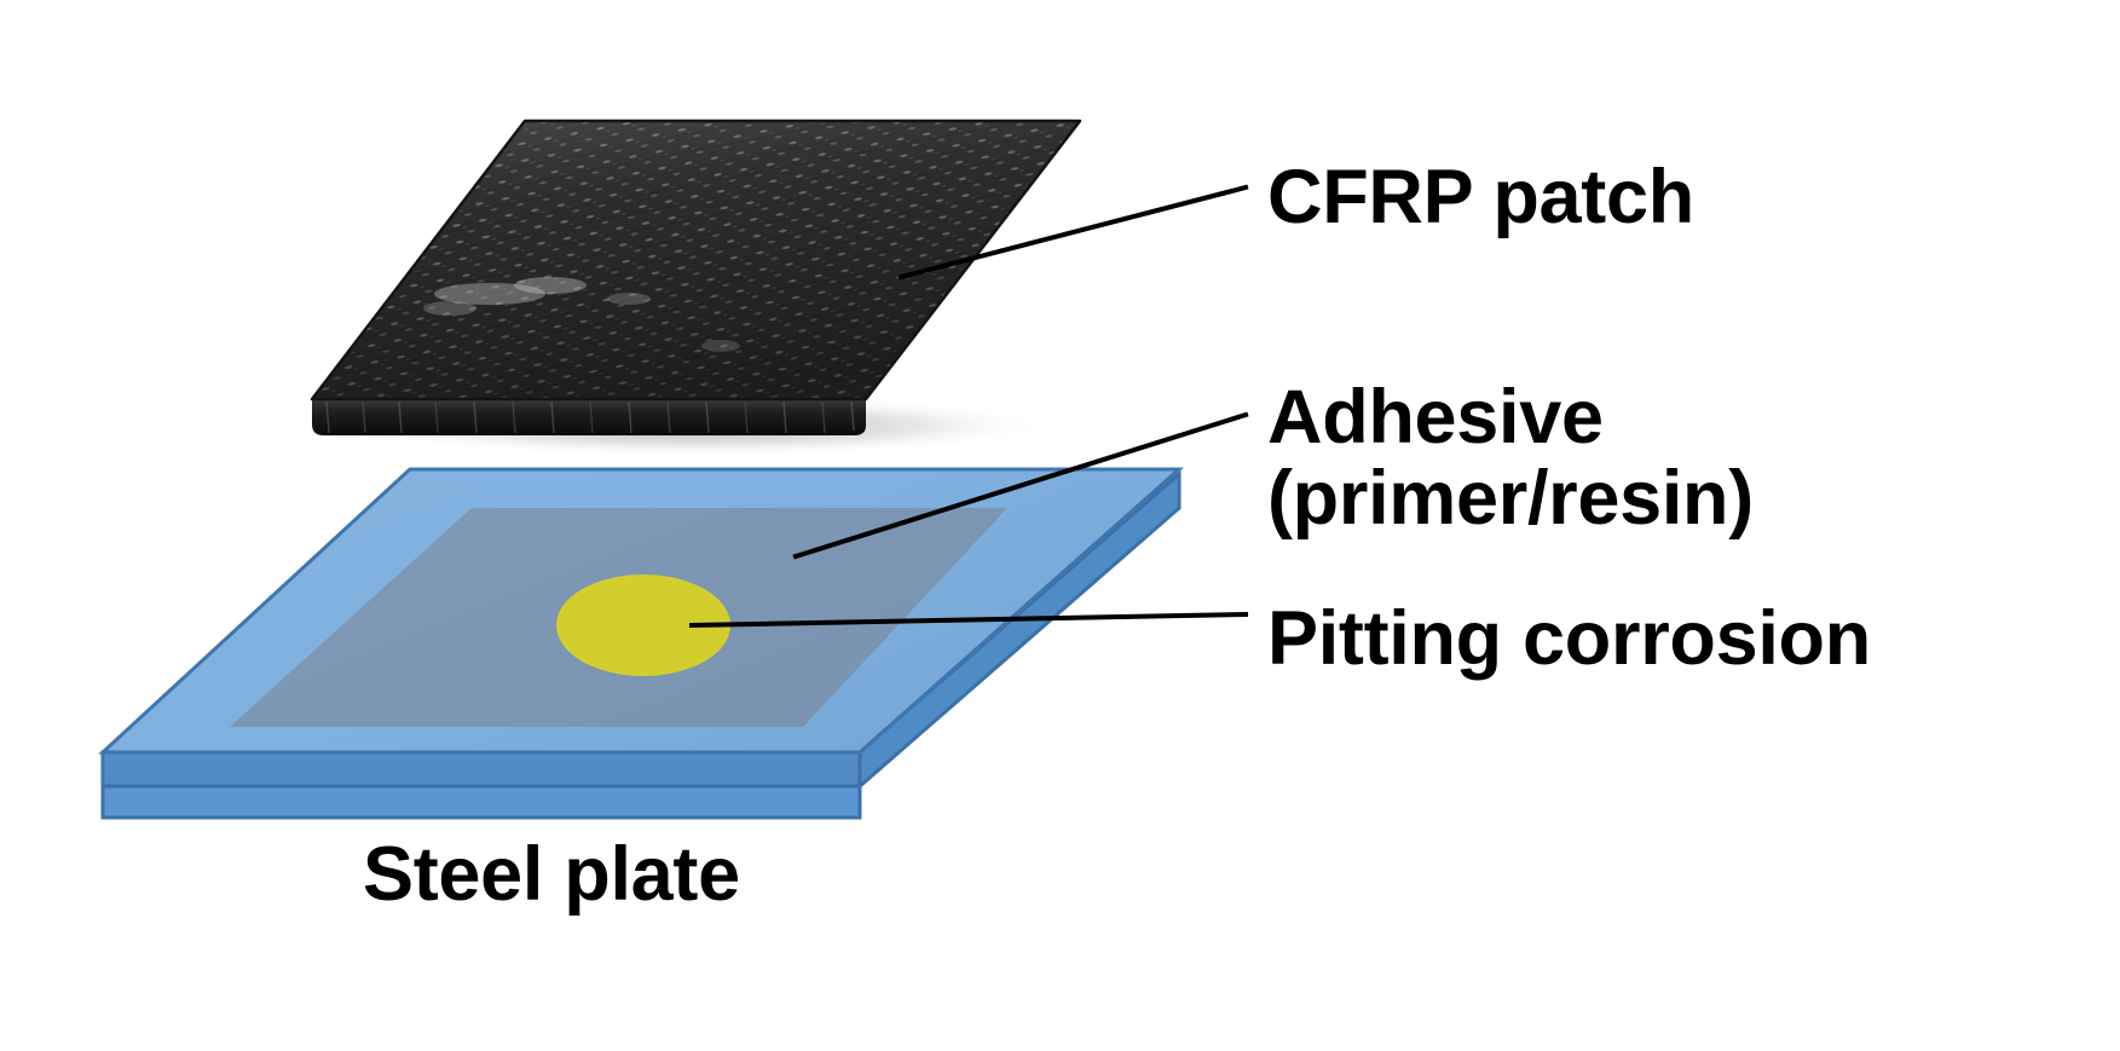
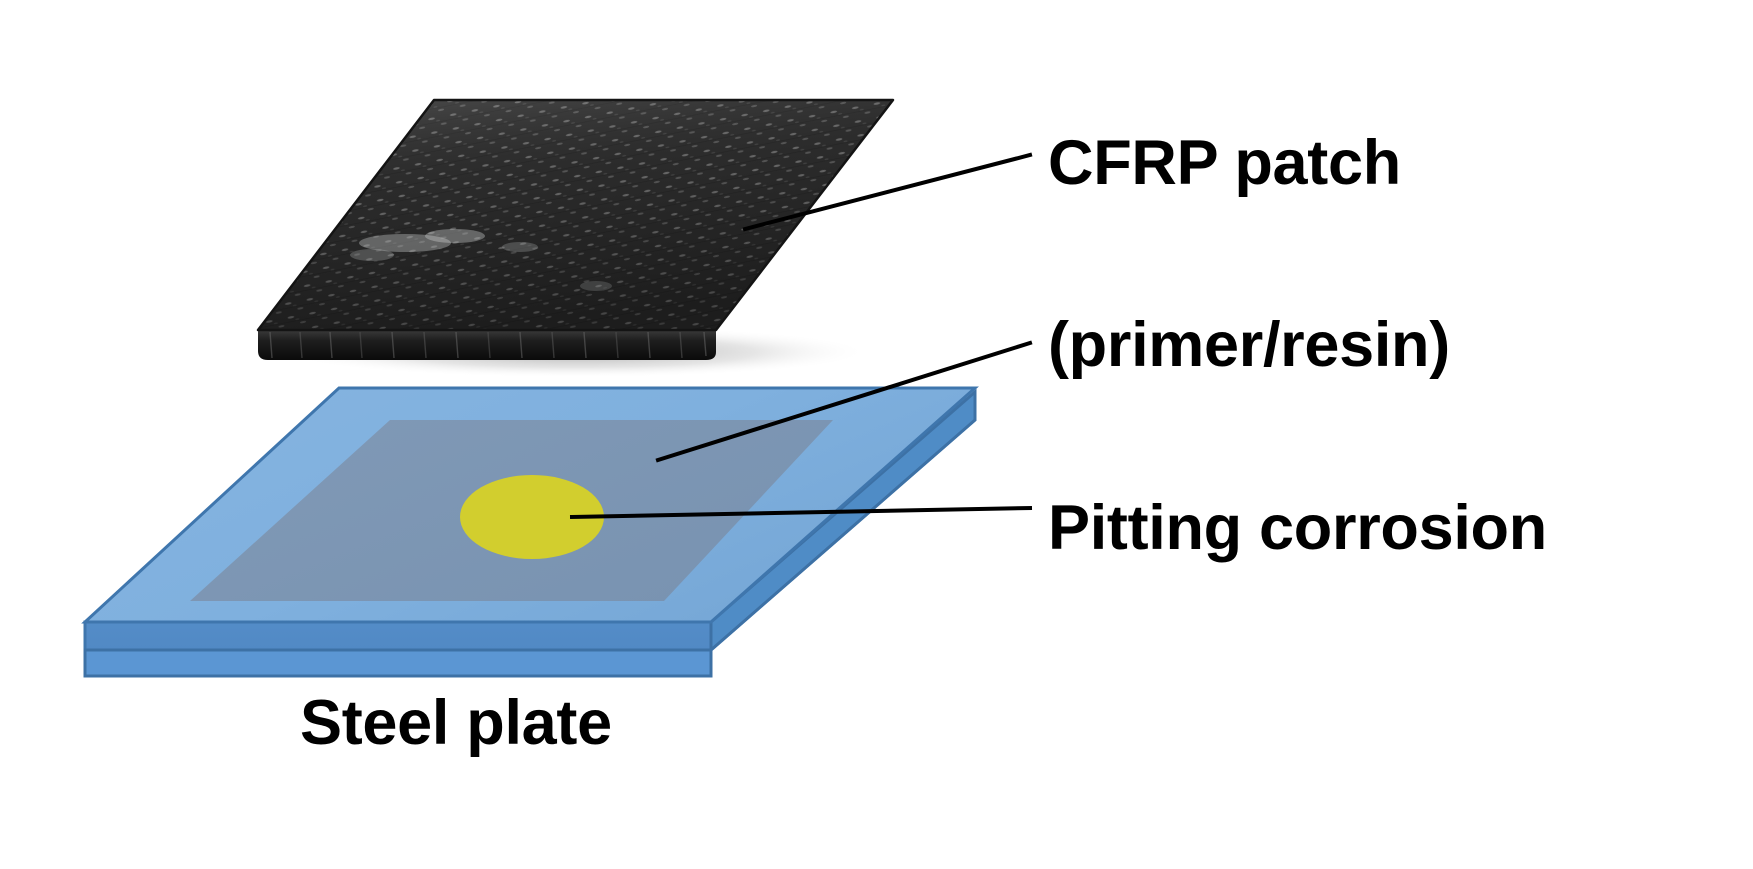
  CFRP patch
- Adhesive
  (primer/resin)
  Pitting corrosion
  Steel plate
